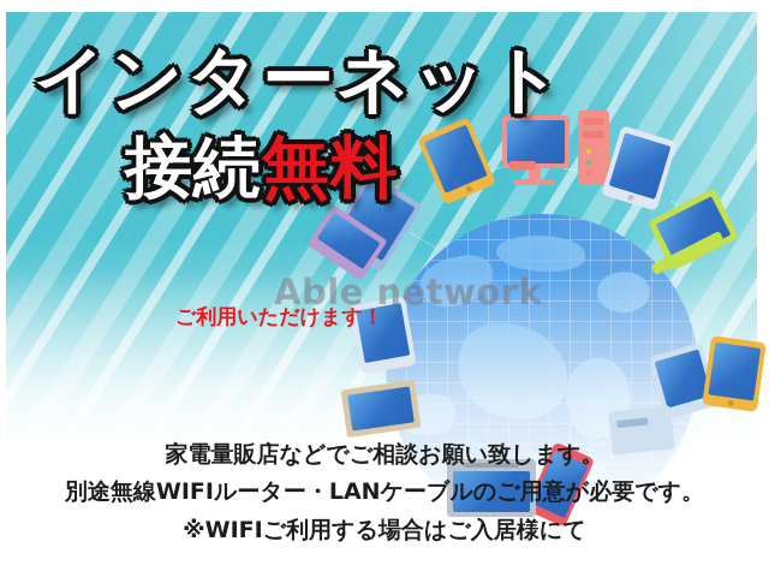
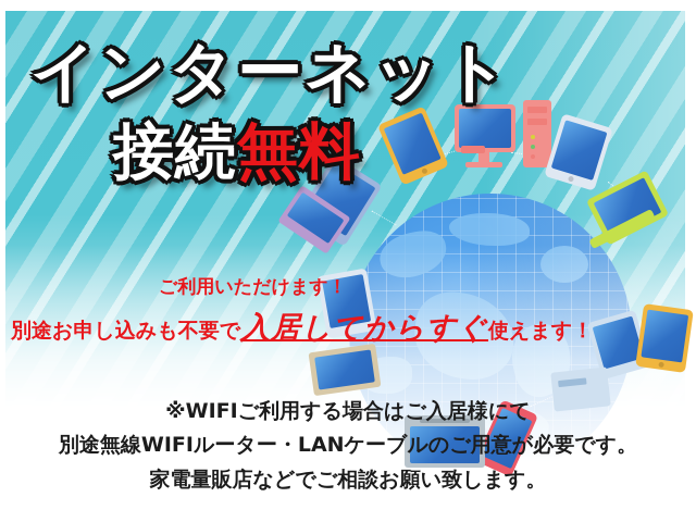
- Able network
  インターネット
  接続無料
  ご利用いただけます！
+ 別途お申し込みも不要で入居してからすぐ使えます！
- 家電量販店などでご相談お願い致します。
+ ※WIFIご利用する場合はご入居様にて
  別途無線WIFIルーター・LANケーブルのご用意が必要です。
- ※WIFIご利用する場合はご入居様にて
+ 家電量販店などでご相談お願い致します。
